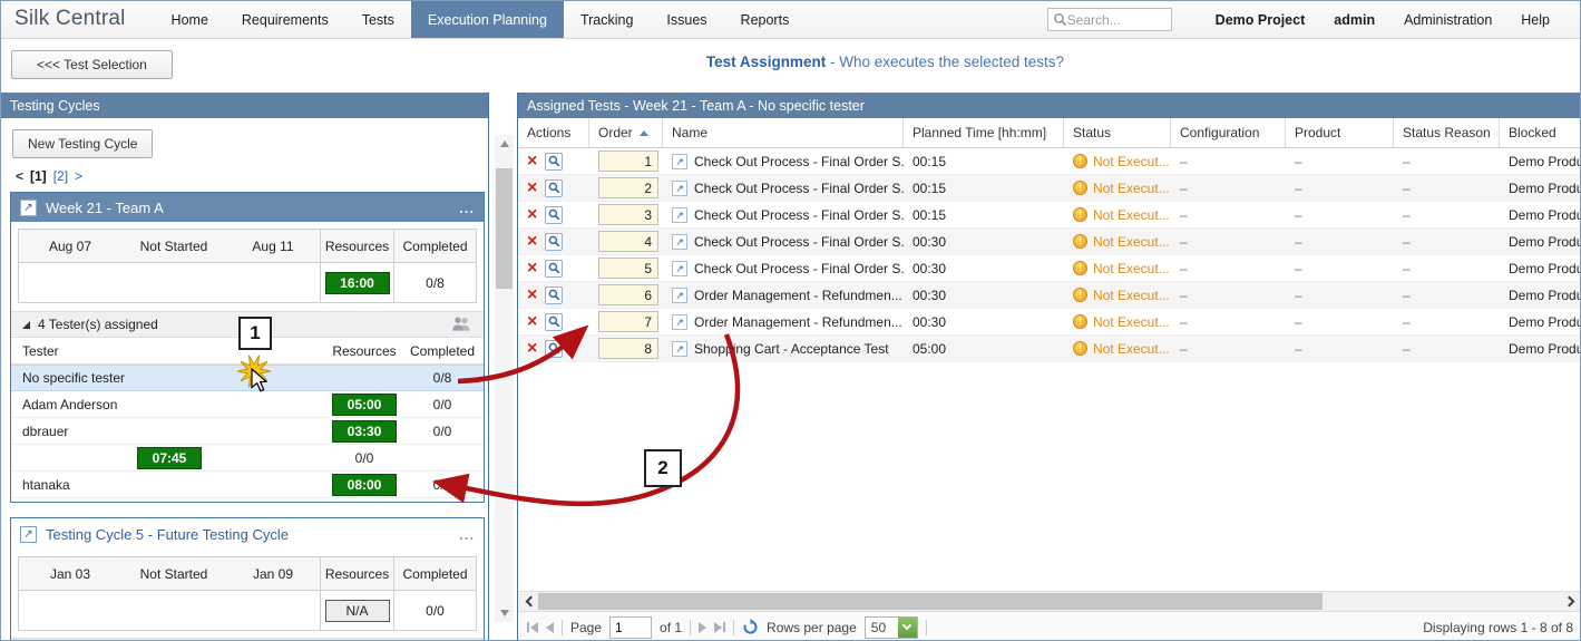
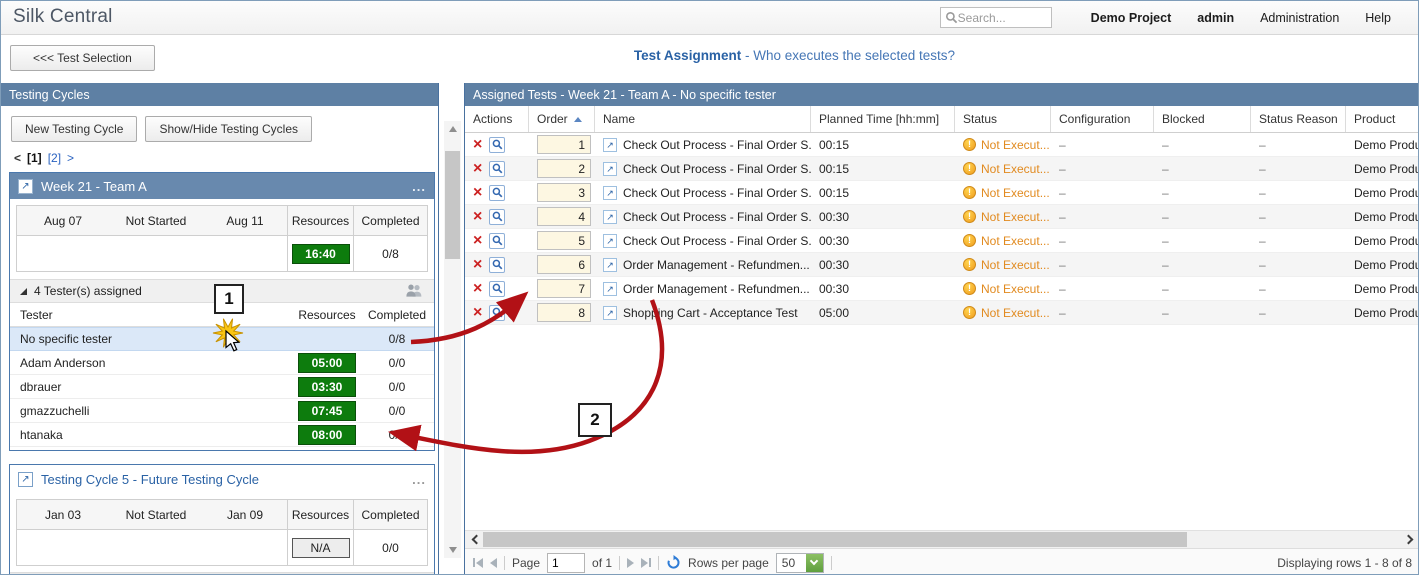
  Silk Central
- Home
- Requirements
- Tests
- Execution Planning
- Tracking
- Issues
- Reports
  Search...
  Demo Project
  admin
  Administration
  Help
  <<< Test Selection
  Test Assignment - Who executes the selected tests?
  Testing Cycles
  New Testing Cycle
+ Show/Hide Testing Cycles
  <
  [1]
  [2]
  >
  ↗
  Week 21 - Team A
  ...
  Aug 07
  Not Started
  Aug 11
  Resources
  Completed
- 16:00
+ 16:40
  0/8
  4 Tester(s) assigned
  Tester
  Resources
  Completed
  No specific tester
  0/8
  Adam Anderson
  05:00
  0/0
  dbrauer
  03:30
  0/0
+ gmazzuchelli
  07:45
  0/0
  htanaka
  08:00
  ↗
  Testing Cycle 5 - Future Testing Cycle
  ...
  Jan 03
  Not Started
  Jan 09
  Resources
  Completed
  N/A
  0/0
  Assigned Tests - Week 21 - Team A - No specific tester
  Actions
  Order
  Name
  Planned Time [hh:mm]
  Status
  Configuration
- Product
+ Blocked
  Status Reason
- Blocked
+ Product
  ×
  1
  ↗
  Check Out Process - Final Order S.
  00:15
  !
  Not Execut...
  –
  –
  –
  Demo Prod
  ×
  2
  ↗
  Check Out Process - Final Order S.
  00:15
  !
  Not Execut...
  –
  –
  –
  Demo Prod
  ×
  3
  ↗
  Check Out Process - Final Order S.
  00:15
  !
  Not Execut...
  –
  –
  –
  Demo Prod
  ×
  4
  ↗
  Check Out Process - Final Order S.
  00:30
  !
  Not Execut...
  –
  –
  –
  Demo Prod
  ×
  5
  ↗
  Check Out Process - Final Order S.
  00:30
  !
  Not Execut...
  –
  –
  –
  Demo Prod
  ×
  6
  ↗
  Order Management - Refundmen...
  00:30
  !
  Not Execut...
  –
  –
  –
  Demo Prod
  ×
  7
  ↗
  Order Management - Refundmen...
  00:30
  !
  Not Execut...
  –
  –
  –
  Demo Prod
  ×
  8
  ↗
  Shoping Cart - Acceptance Test
  05:00
  !
  Not Execut...
  –
  –
  –
  Demo Prod
  Page
  1
  of 1
  Rows per page
  50
  Displaying rows 1 - 8 of 8
  1
  2
